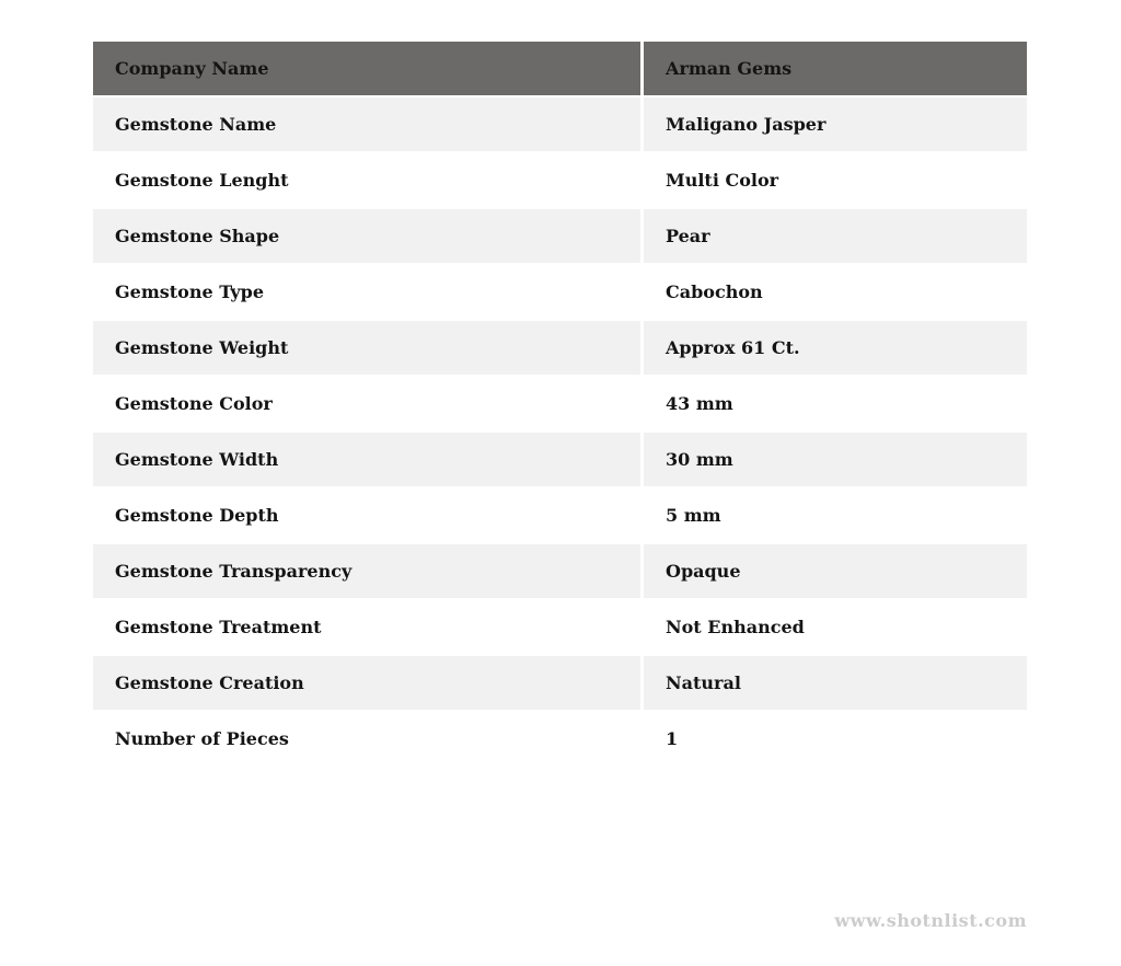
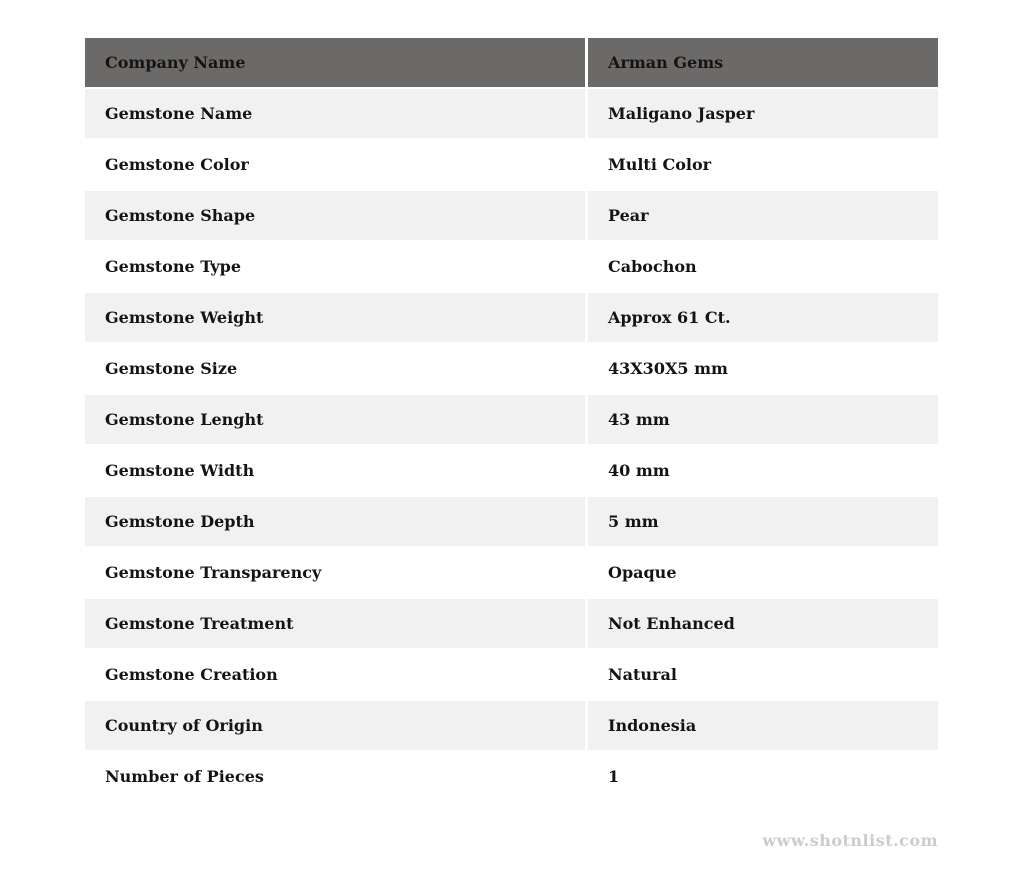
  Company Name	Arman Gems
  Gemstone Name	Maligano Jasper
- Gemstone Lenght	Multi Color
+ Gemstone Color	Multi Color
  Gemstone Shape	Pear
  Gemstone Type	Cabochon
  Gemstone Weight	Approx 61 Ct.
+ Gemstone Size	43X30X5 mm
- Gemstone Color	43 mm
+ Gemstone Lenght	43 mm
- Gemstone Width	30 mm
+ Gemstone Width	40 mm
  Gemstone Depth	5 mm
  Gemstone Transparency	Opaque
  Gemstone Treatment	Not Enhanced
  Gemstone Creation	Natural
+ Country of Origin	Indonesia
  Number of Pieces	1
  www.shotnlist.com
